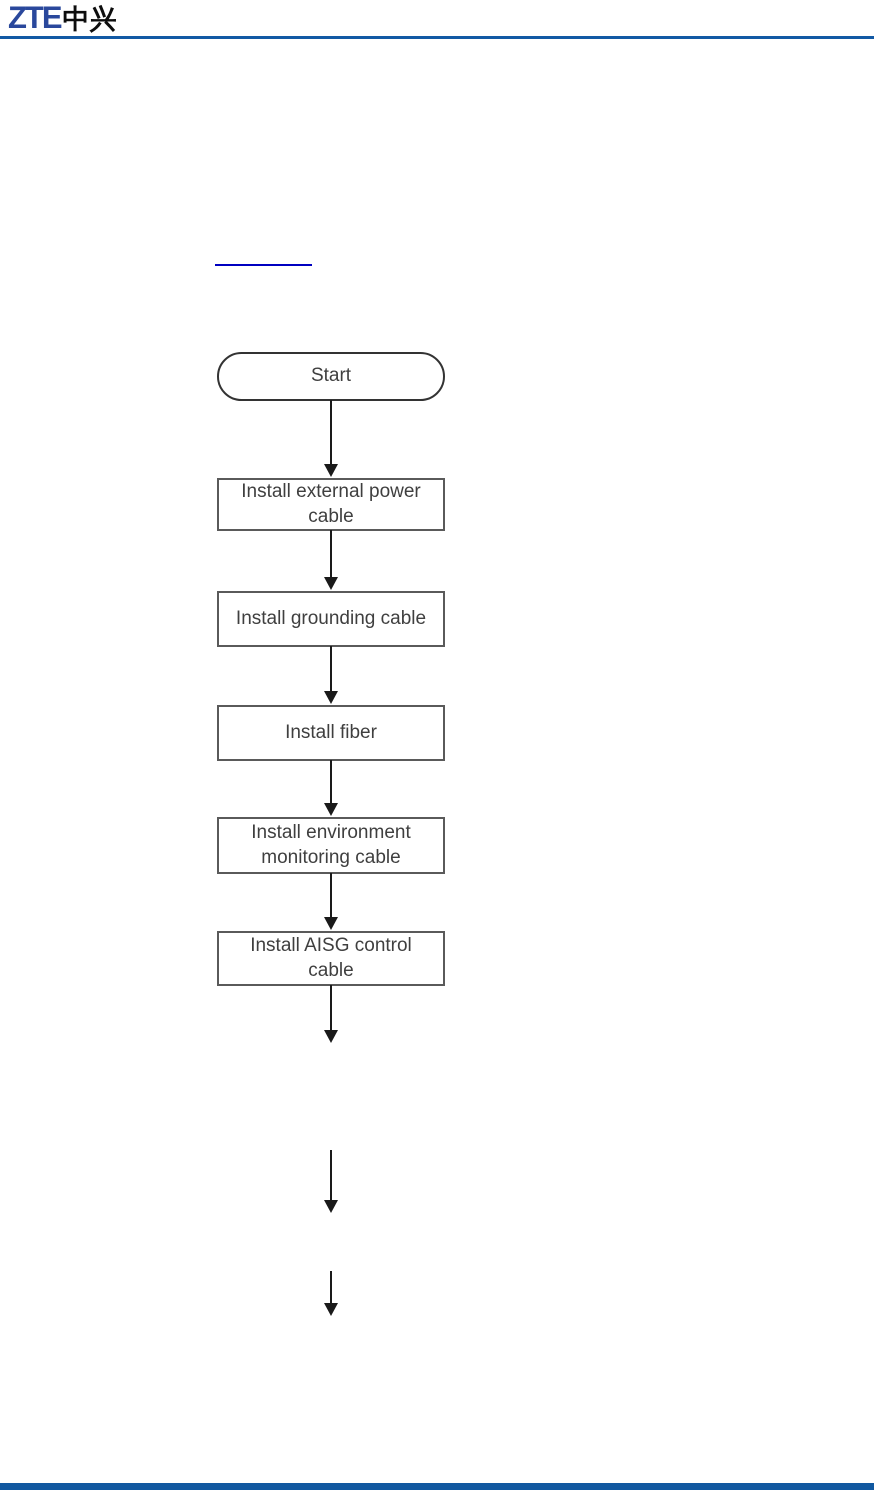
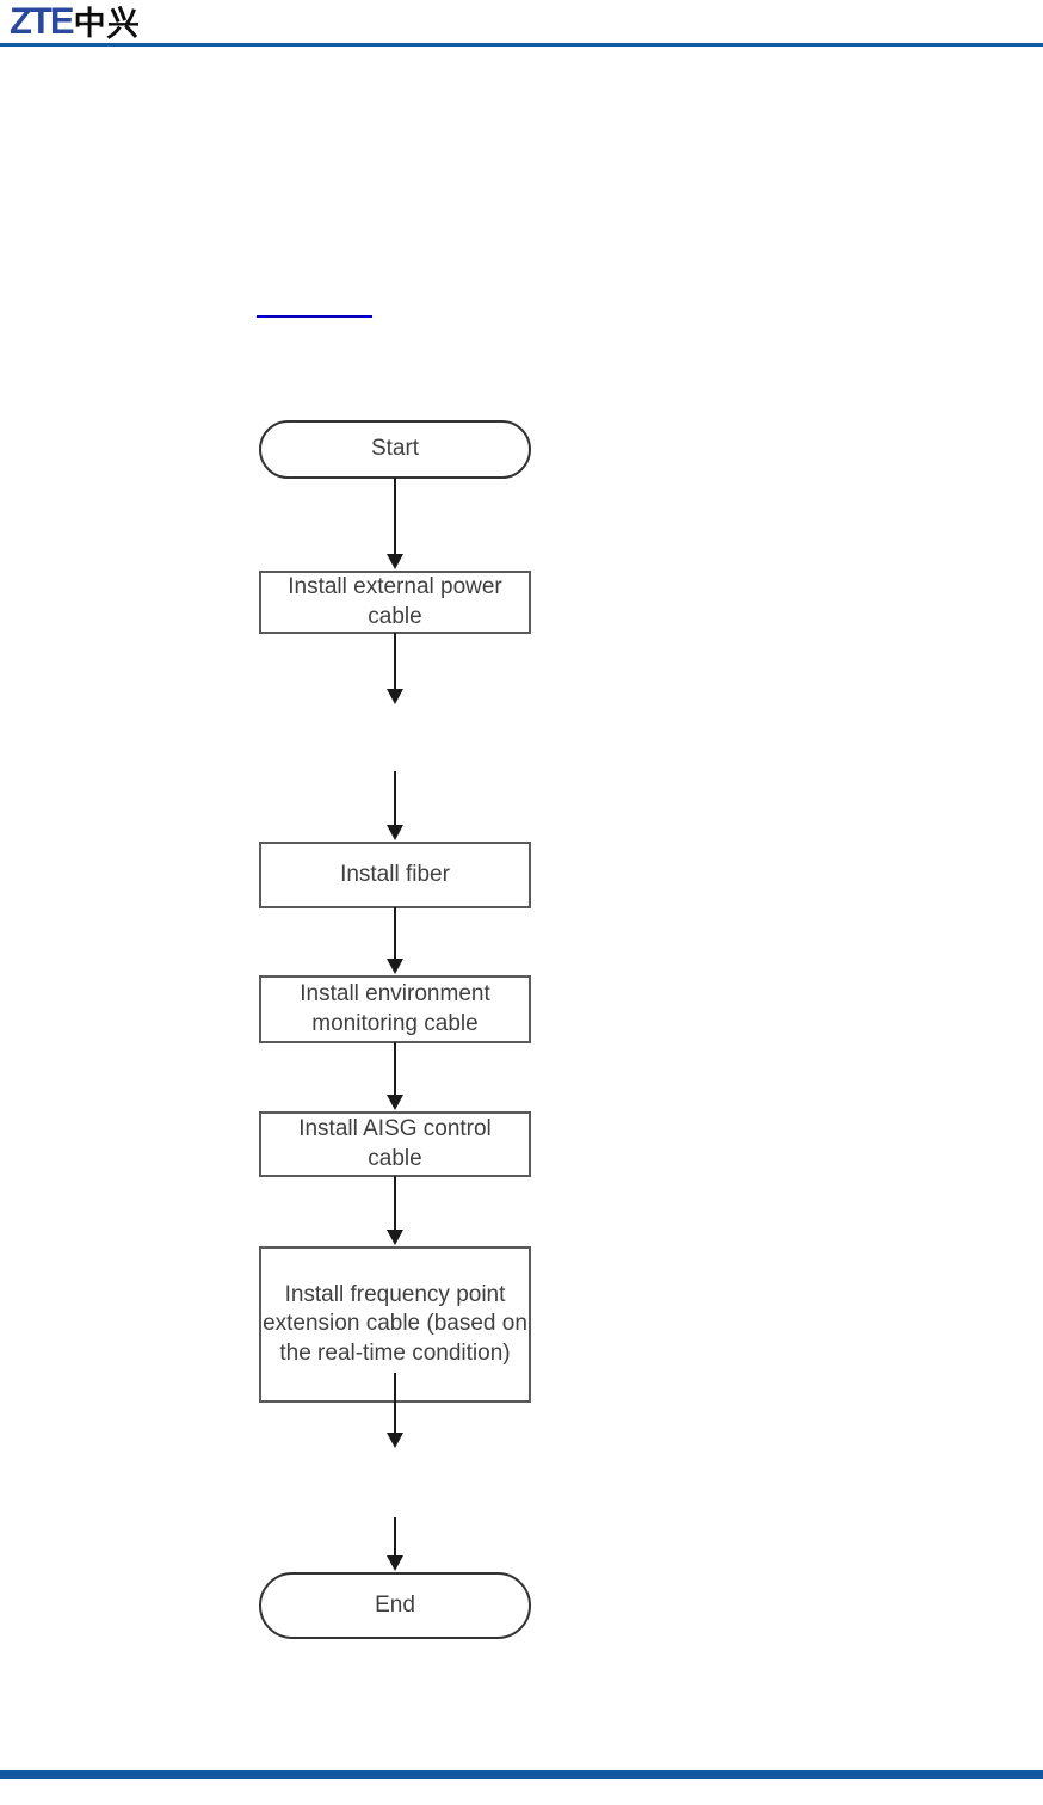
  ZTE
  中兴
  Start
  Install external power
  cable
- Install grounding cable
  Install fiber
  Install environment
  monitoring cable
  Install AISG control
  cable
+ Install frequency point
+ extension cable (based on
+ the real-time condition)
+ End
